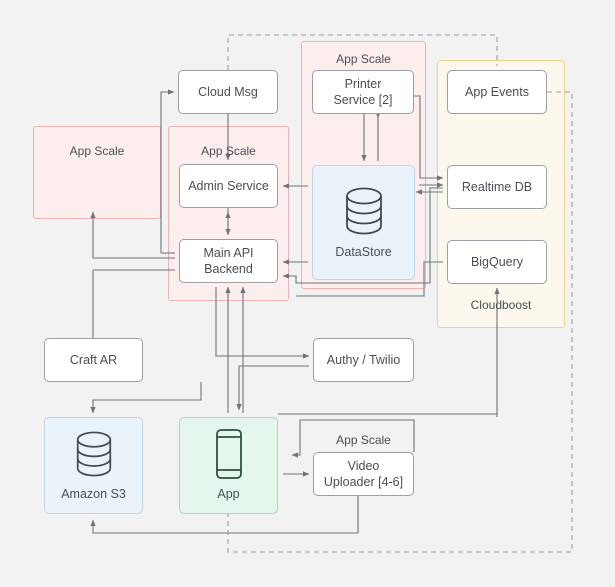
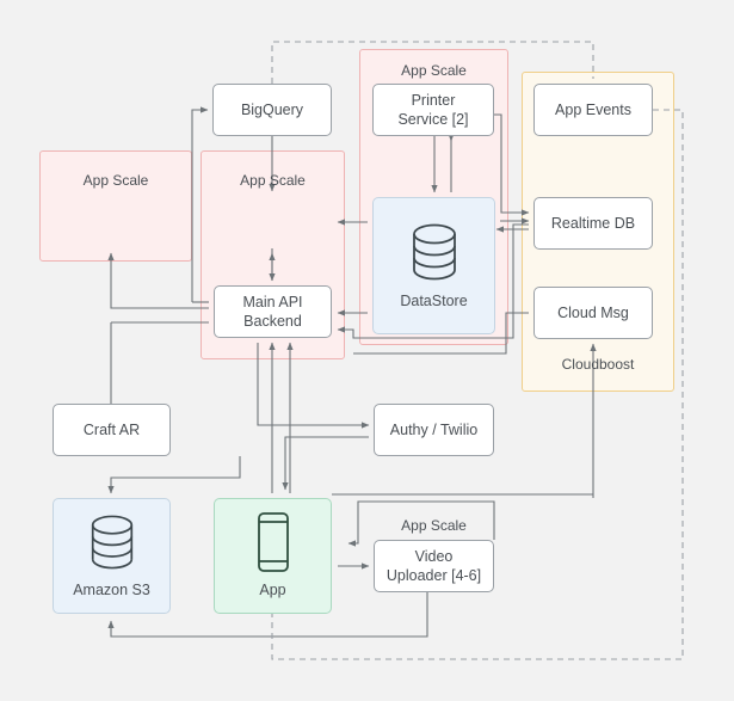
  App Scale
  App Scale
  App Scale
  Cloudboost
  App Scale
- Cloud Msg
+ BigQuery
- Admin Service
  Main API
  Backend
  Printer
  Service [2]
  DataStore
  App Events
  Realtime DB
- BigQuery
+ Cloud Msg
  Craft AR
  Authy / Twilio
  Amazon S3
  App
  Video
  Uploader [4-6]
